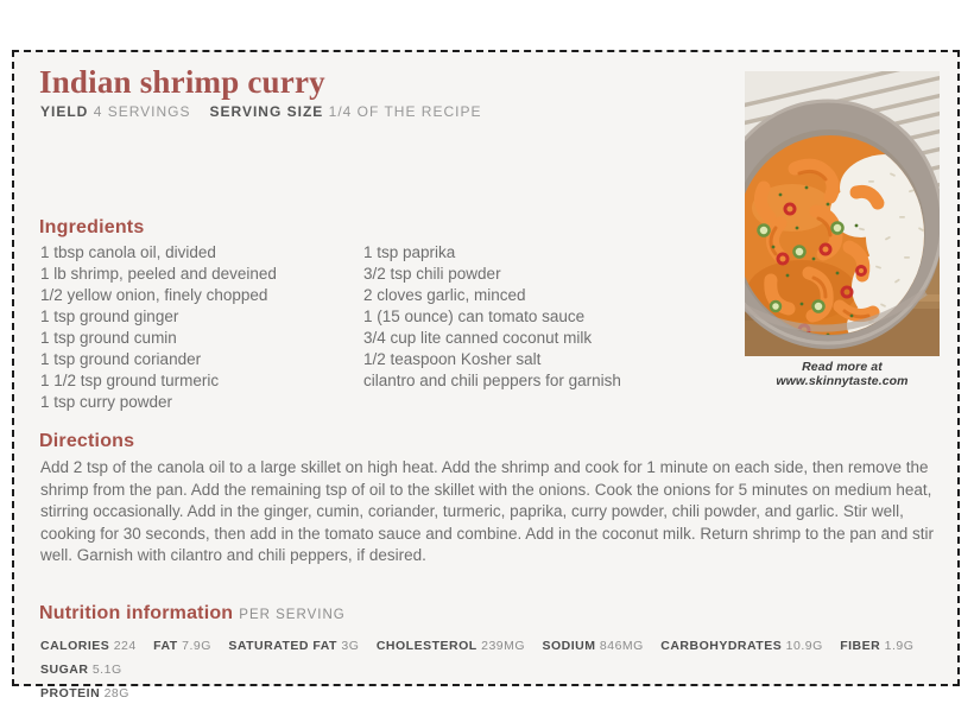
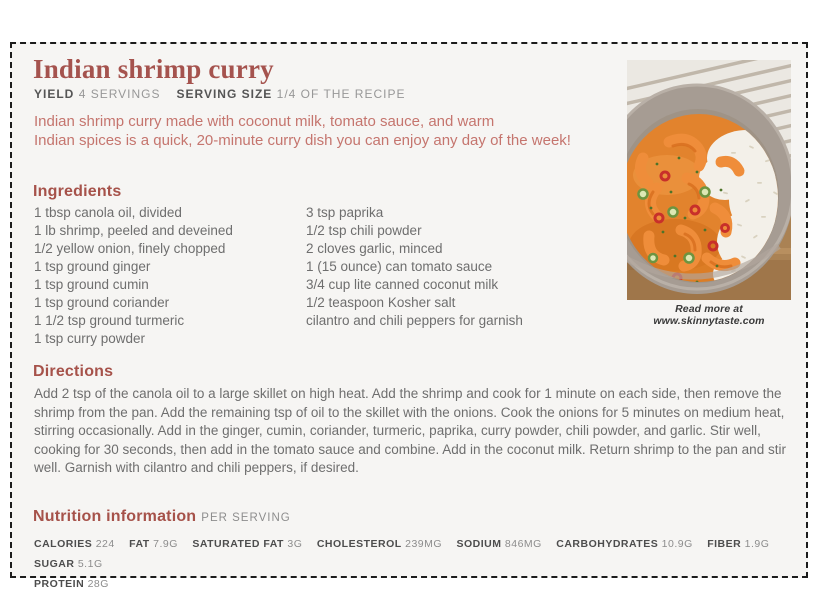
  Indian shrimp curry
  YIELD 4 SERVINGS SERVING SIZE 1/4 OF THE RECIPE
+ Indian shrimp curry made with coconut milk, tomato sauce, and warm
+ Indian spices is a quick, 20-minute curry dish you can enjoy any day of the week!
  Read more at www.skinnytaste.com
  Ingredients
  1 tbsp canola oil, divided
  1 lb shrimp, peeled and deveined
  1/2 yellow onion, finely chopped
  1 tsp ground ginger
  1 tsp ground cumin
  1 tsp ground coriander
  1 1/2 tsp ground turmeric
  1 tsp curry powder
- 1 tsp paprika
+ 3 tsp paprika
- 3/2 tsp chili powder
+ 1/2 tsp chili powder
  2 cloves garlic, minced
  1 (15 ounce) can tomato sauce
  3/4 cup lite canned coconut milk
  1/2 teaspoon Kosher salt
  cilantro and chili peppers for garnish
  Directions
  Add 2 tsp of the canola oil to a large skillet on high heat. Add the shrimp and cook for 1 minute on each side, then remove the shrimp from the pan. Add the remaining tsp of oil to the skillet with the onions. Cook the onions for 5 minutes on medium heat, stirring occasionally. Add in the ginger, cumin, coriander, turmeric, paprika, curry powder, chili powder, and garlic. Stir well, cooking for 30 seconds, then add in the tomato sauce and combine. Add in the coconut milk. Return shrimp to the pan and stir well. Garnish with cilantro and chili peppers, if desired.
  Nutrition information PER SERVING
  CALORIES 224 FAT 7.9G SATURATED FAT 3G CHOLESTEROL 239MG SODIUM 846MG CARBOHYDRATES 10.9G FIBER 1.9G SUGAR 5.1G
  PROTEIN 28G
